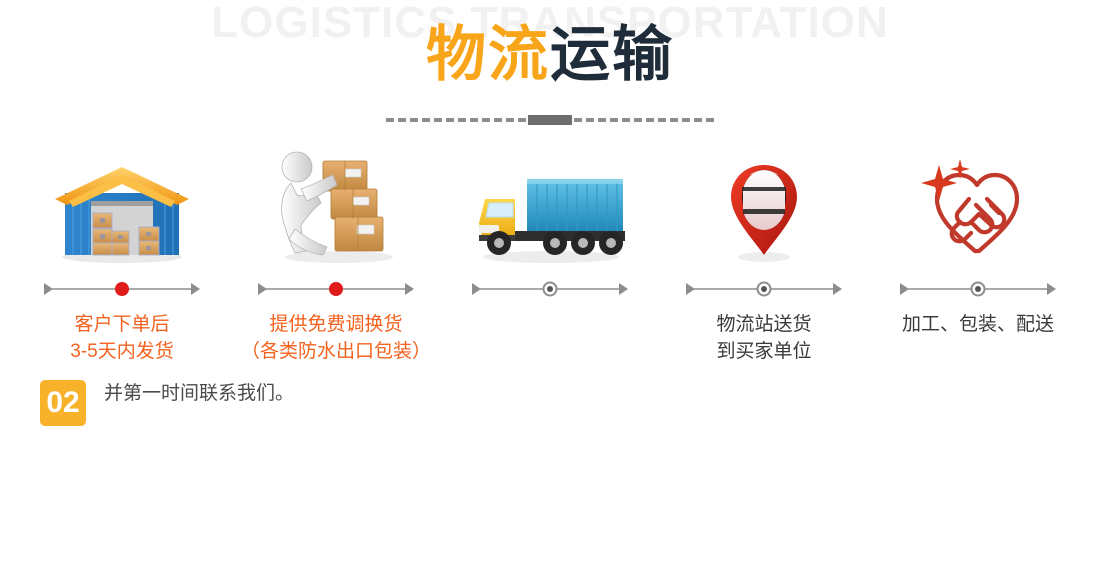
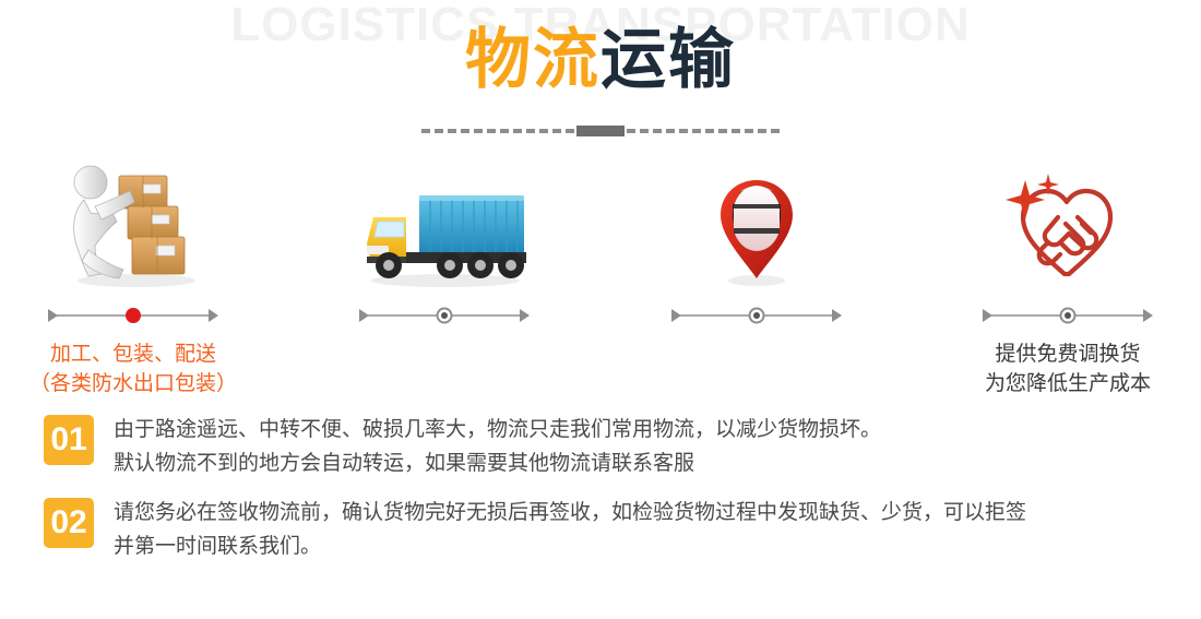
  LOGISTICS TRANSPORTATION
  物流运输
- 客户下单后
- 3-5天内发货
- 提供免费调换货
+ 加工、包装、配送
  （各类防水出口包装）
- 物流站送货
- 到买家单位
- 加工、包装、配送
+ 提供免费调换货
+ 为您降低生产成本
+ 01
+ 由于路途遥远、中转不便、破损几率大，物流只走我们常用物流，以减少货物损坏。
+ 默认物流不到的地方会自动转运，如果需要其他物流请联系客服
  02
+ 请您务必在签收物流前，确认货物完好无损后再签收，如检验货物过程中发现缺货、少货，可以拒签
  并第一时间联系我们。
